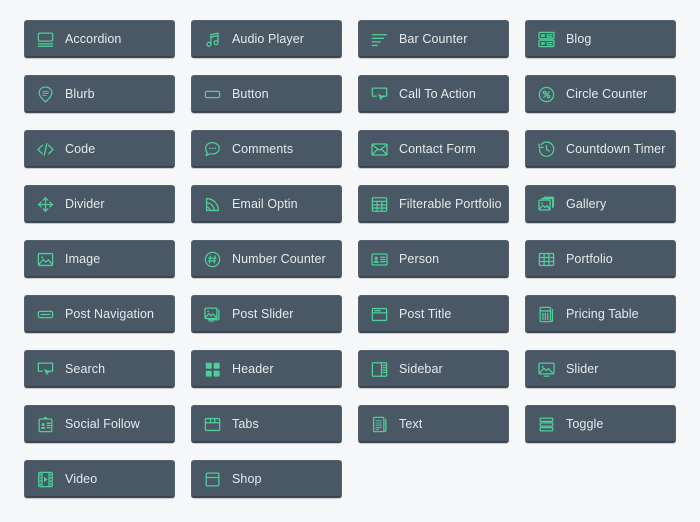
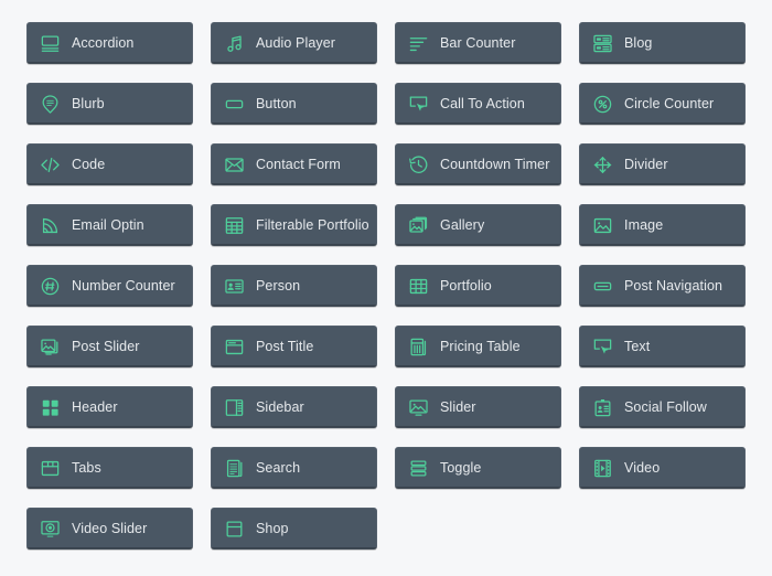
  Accordion
  Audio Player
  Bar Counter
  Blog
  Blurb
  Button
  Call To Action
  Circle Counter
  Code
- Comments
  Contact Form
  Countdown Timer
  Divider
  Email Optin
  Filterable Portfolio
  Gallery
  Image
  Number Counter
  Person
  Portfolio
  Post Navigation
  Post Slider
  Post Title
  Pricing Table
- Search
+ Text
  Header
  Sidebar
  Slider
  Social Follow
  Tabs
- Text
+ Search
  Toggle
  Video
+ Video Slider
  Shop
